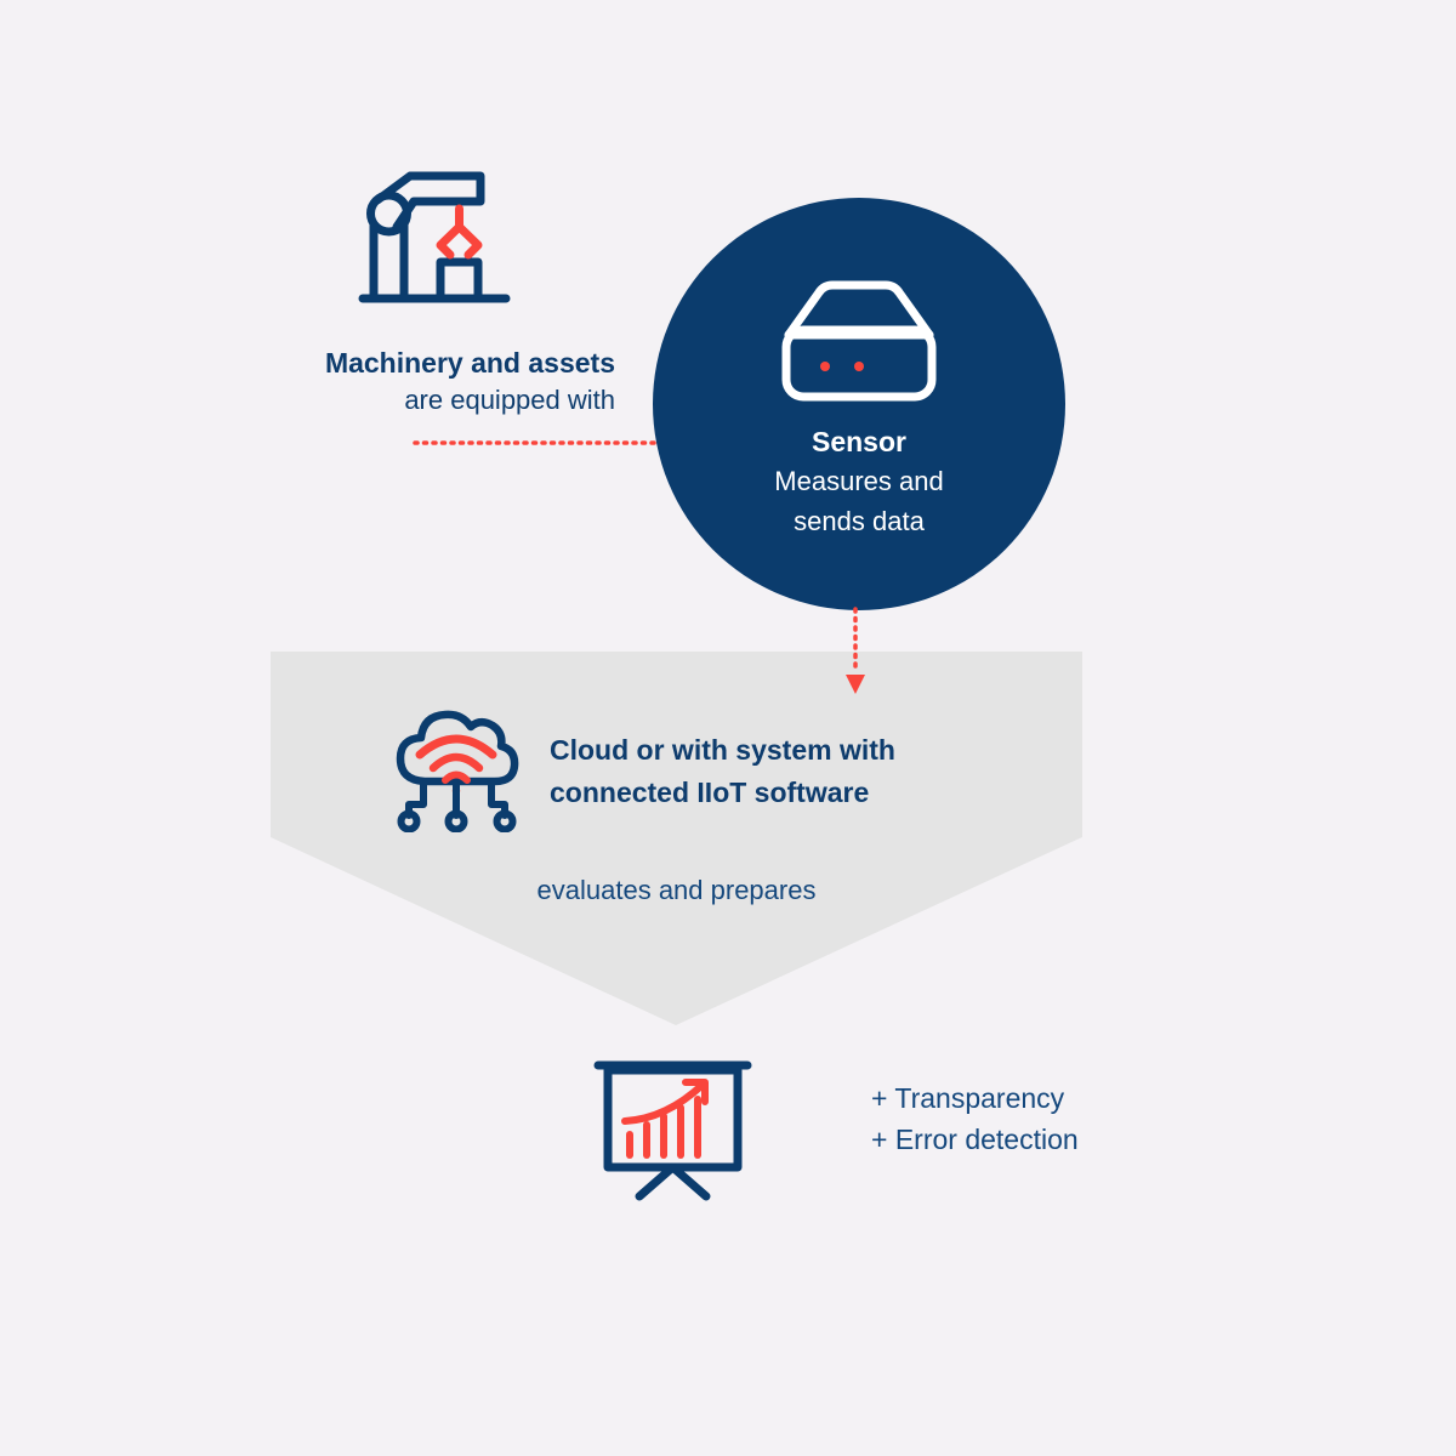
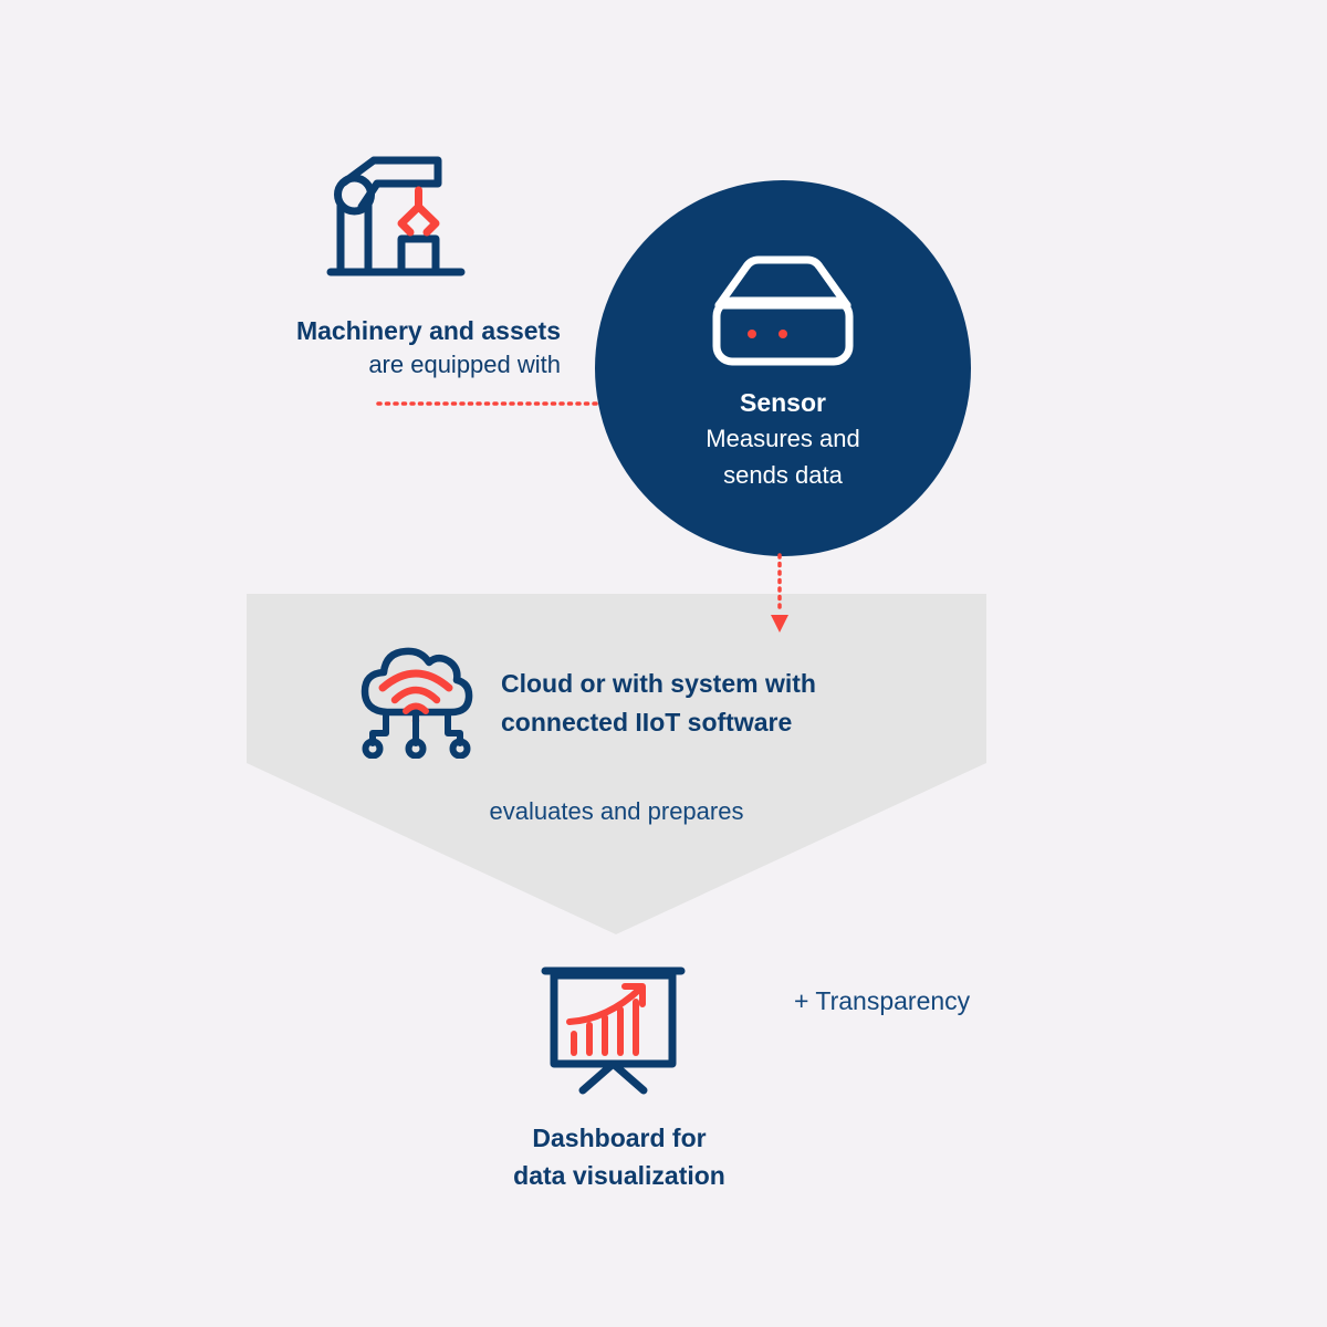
  Machinery and assets
  are equipped with
  Sensor
  Measures and
  sends data
  Cloud or with system with
  connected IIoT software
  evaluates and prepares
+ Dashboard for
+ data visualization
  + Transparency
- + Error detection
